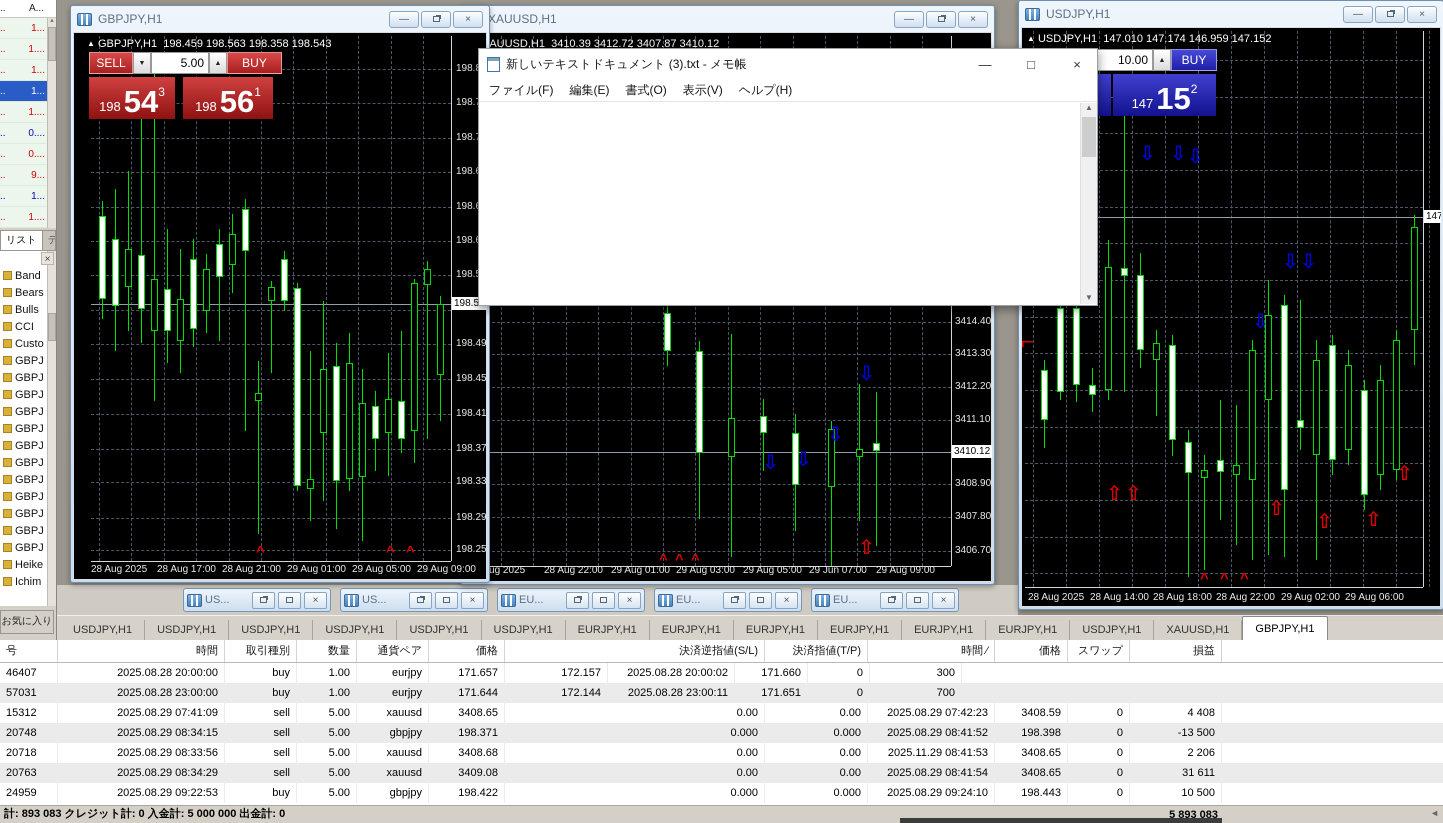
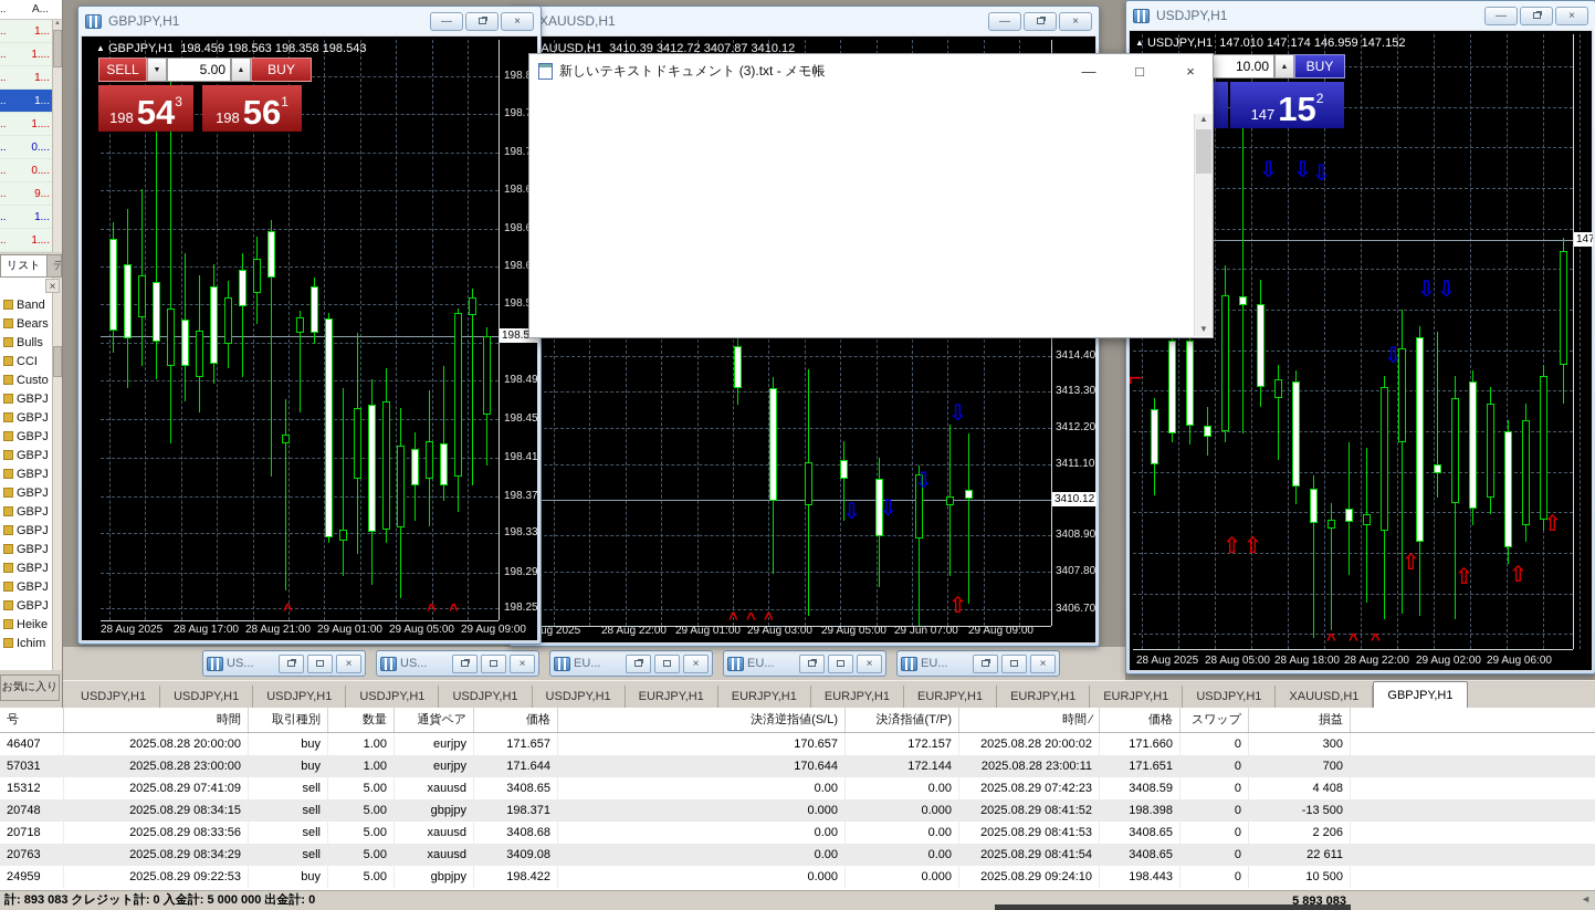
  ..
  A...
  ..
  1...
  ..
  1....
  ..
  1...
  ..
  1...
  ..
  1....
  ..
  0....
  ..
  0....
  ..
  9...
  ..
  1...
  ..
  1....
  リスト
  ×
  Band
  Bears
  Bulls
  CCI
  Custo
  GBPJ
  GBPJ
  GBPJ
  GBPJ
  GBPJ
  GBPJ
  GBPJ
  GBPJ
  GBPJ
  GBPJ
  GBPJ
  GBPJ
  Heike
  Ichim
  お気に入り
  XAUUSD,H1
  —
  ×
  AUUSD,H1 3410.39 3412.72 3407.87 3410.12
  3410.12
  ⇩
  ⇩
  ⇩
  ⇩
  ⇧
  ^
  ^
  ^
  3414.40
  3413.30
  3412.20
  3411.10
  3408.90
  3407.80
  3406.70
  28 Aug 22:00
  29 Aug 01:00
  29 Aug 03:00
  29 Aug 05:00
  29 Jun 07:00
  29 Aug 09:00
  USDJPY,H1
  —
  ×
  ▲ USDJPY,H1 147.010 147.174 146.959 147.152
  ⇩
  ⇩
  ⇩
  ⇩
  ⇩
  ⇩
  ⇧
  ⇧
  ⇧
  ⇧
  ⇧
  ⇧
  ^
  ^
  ^
  ⌐
  28 Aug 2025
- 28 Aug 14:00
+ 28 Aug 05:00
  28 Aug 18:00
  28 Aug 22:00
  29 Aug 02:00
  29 Aug 06:00
  10.00
  BUY
  147
  15
  2
  GBPJPY,H1
  —
  ×
  ▲ GBPJPY,H1 198.459 198.563 198.358 198.543
  198.5
  ^
  ^
  ^
  198.49
  198.45
  198.41
  198.37
  198.33
  198.29
  198.25
  28 Aug 2025
  28 Aug 17:00
  28 Aug 21:00
  29 Aug 01:00
  29 Aug 05:00
  29 Aug 09:00
  SELL
  5.00
  BUY
  198
  54
  3
  198
  56
  1
  新しいテキストドキュメント (3).txt - メモ帳
  —
  □
  ×
- ファイル(F)
- 編集(E)
- 書式(O)
- 表示(V)
- ヘルプ(H)
  ▲
  ▼
  US...
  ×
  US...
  ×
  EU...
  ×
  EU...
  ×
  EU...
  ×
  USDJPY,H1
  USDJPY,H1
  USDJPY,H1
  USDJPY,H1
  USDJPY,H1
  USDJPY,H1
  EURJPY,H1
  EURJPY,H1
  EURJPY,H1
  EURJPY,H1
  EURJPY,H1
  EURJPY,H1
  USDJPY,H1
  XAUUSD,H1
  GBPJPY,H1
  ◄
  号
  時間
  取引種別
  数量
  通貨ペア
  価格
  決済逆指値(S/L)
  決済指値(T/P)
  時間 ∕
  価格
  スワップ
  損益
  46407
  2025.08.28 20:00:00
  buy
  1.00
  eurjpy
  171.657
+ 170.657
  172.157
  2025.08.28 20:00:02
  171.660
  0
  300
  57031
  2025.08.28 23:00:00
  buy
  1.00
  eurjpy
  171.644
+ 170.644
  172.144
  2025.08.28 23:00:11
  171.651
  0
  700
  15312
  2025.08.29 07:41:09
  sell
  5.00
  xauusd
  3408.65
  0.00
  0.00
  2025.08.29 07:42:23
  3408.59
  0
  4 408
  20748
  2025.08.29 08:34:15
  sell
  5.00
  gbpjpy
  198.371
  0.000
  0.000
  2025.08.29 08:41:52
  198.398
  0
  -13 500
  20718
  2025.08.29 08:33:56
  sell
  5.00
  xauusd
  3408.68
  0.00
  0.00
- 2025.11.29 08:41:53
+ 2025.08.29 08:41:53
  3408.65
  0
  2 206
  20763
  2025.08.29 08:34:29
  sell
  5.00
  xauusd
  3409.08
  0.00
  0.00
  2025.08.29 08:41:54
  3408.65
  0
- 31 611
+ 22 611
  24959
  2025.08.29 09:22:53
  buy
  5.00
  gbpjpy
  198.422
  0.000
  0.000
  2025.08.29 09:24:10
  198.443
  0
  10 500
  計: 893 083 クレジット計: 0 入金計: 5 000 000 出金計: 0
  5 893 083
